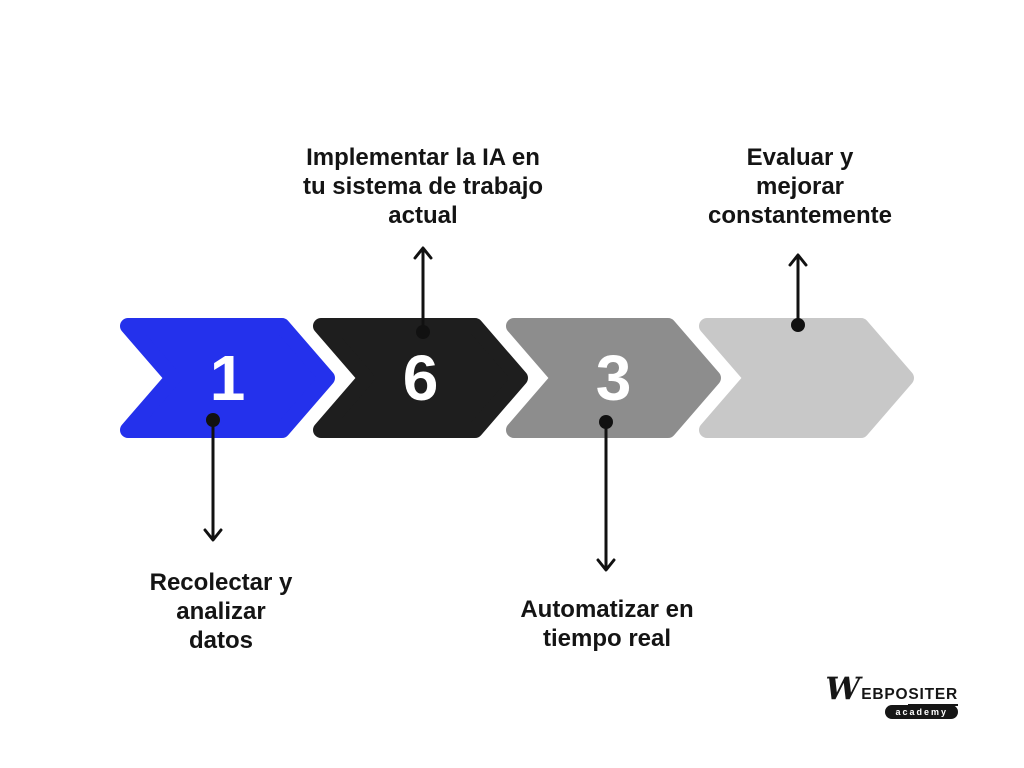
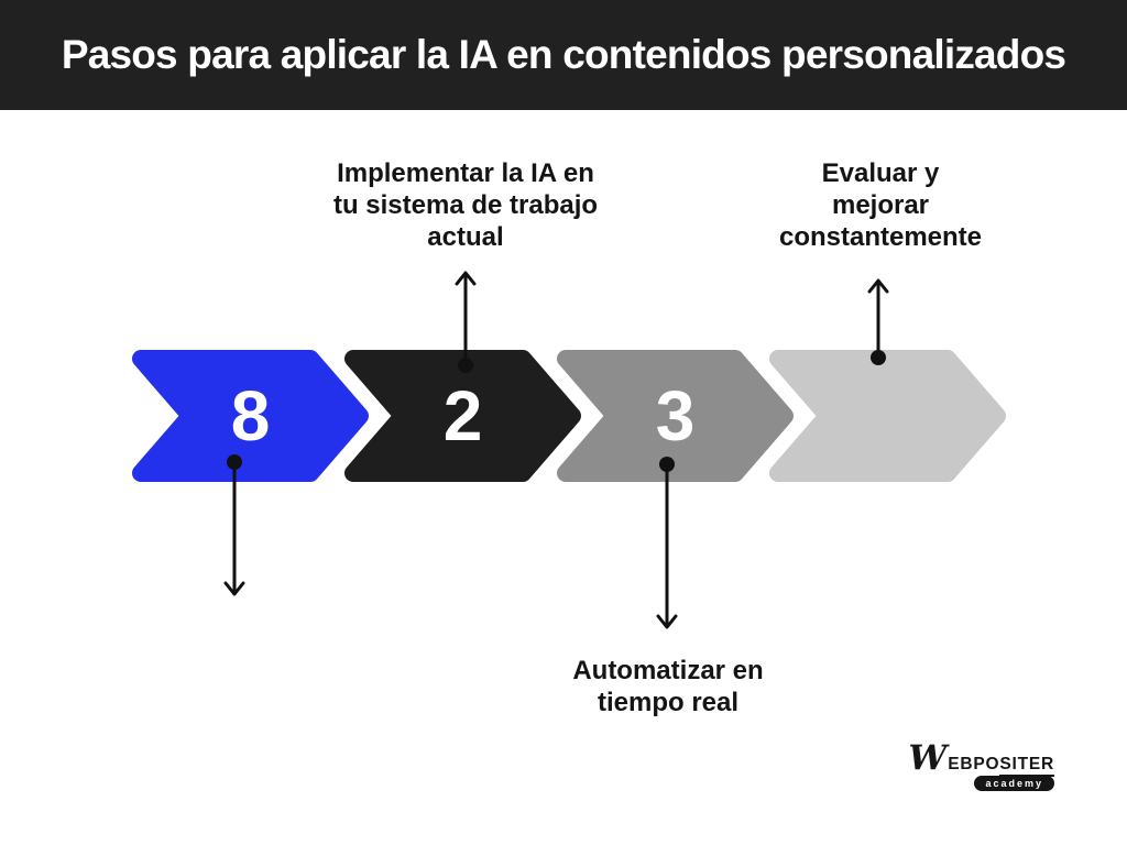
+ Pasos para aplicar la IA en contenidos personalizados
- 1
+ 8
- 6
+ 2
  3
- Recolectar y
- analizar
- datos
  Implementar la IA en
  tu sistema de trabajo
  actual
  Automatizar en
  tiempo real
  Evaluar y
  mejorar
  constantemente
  W
  EBPO
  SITER
  academy
